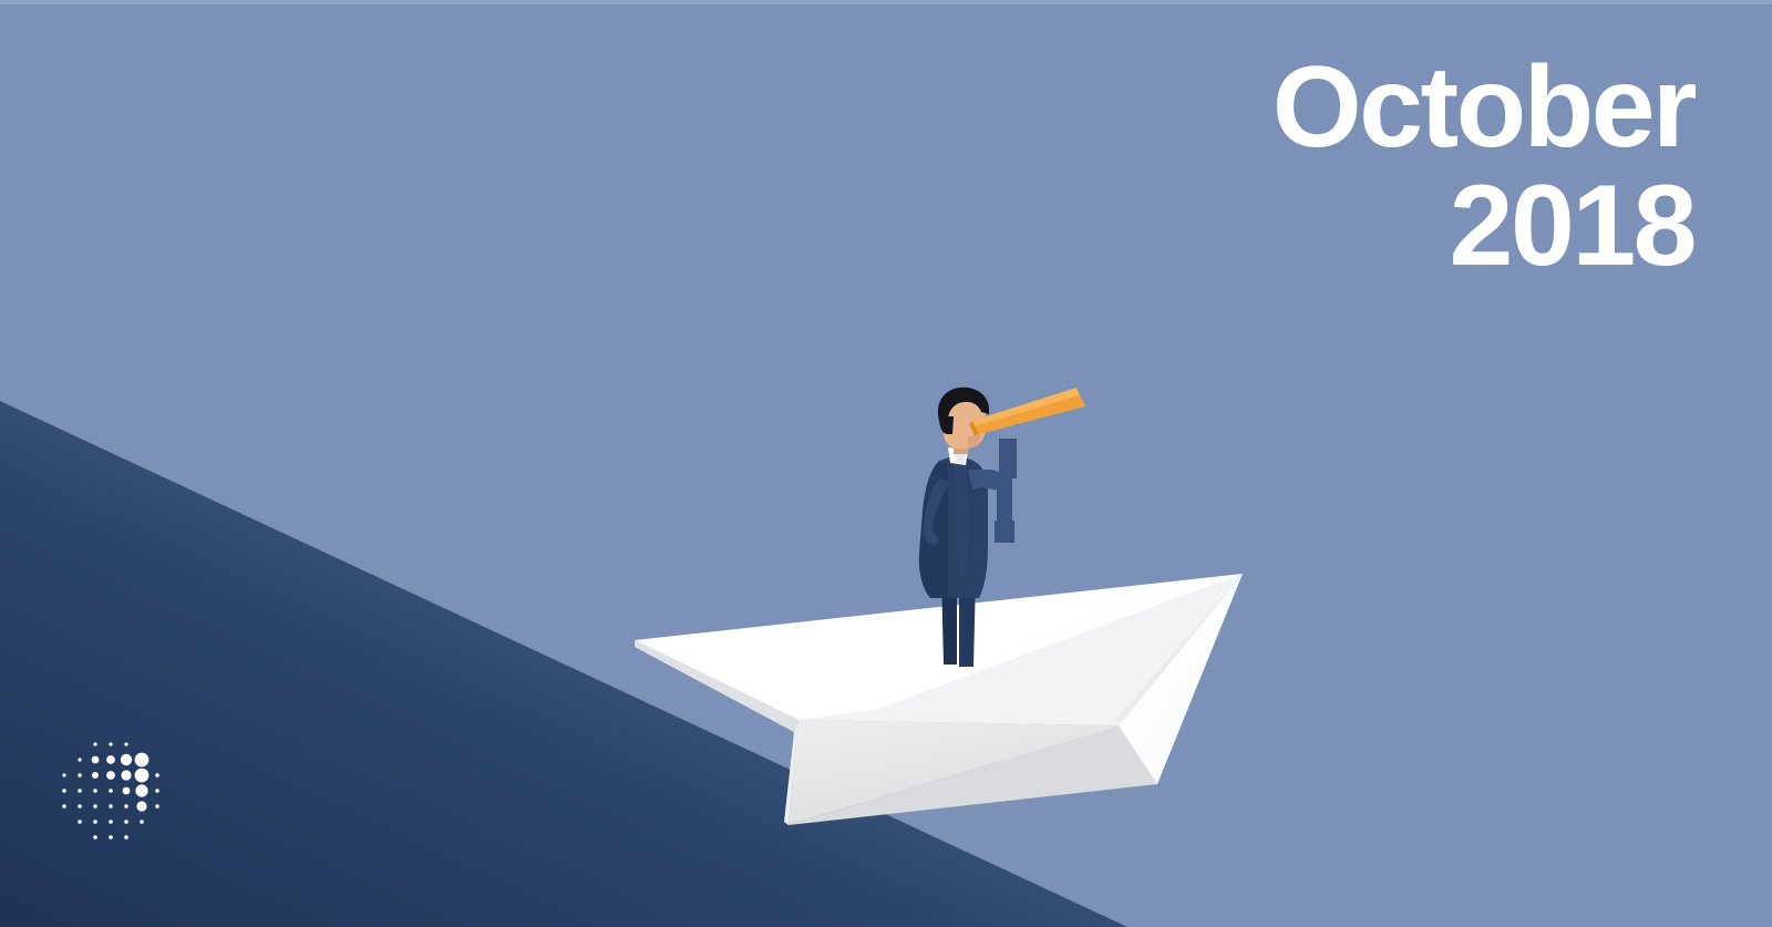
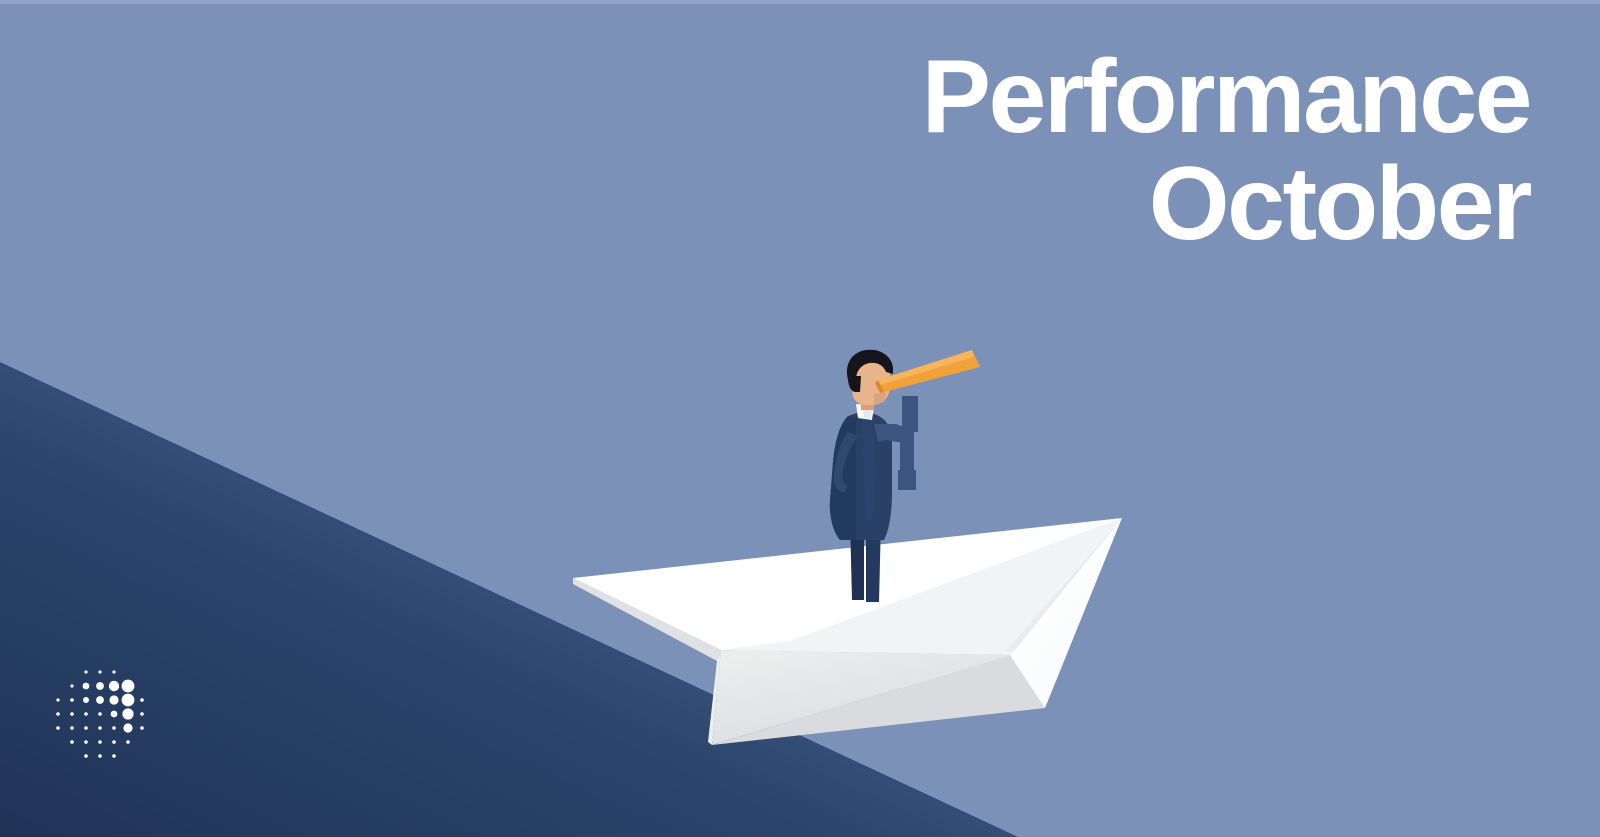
+ Performance
  October
- 2018
